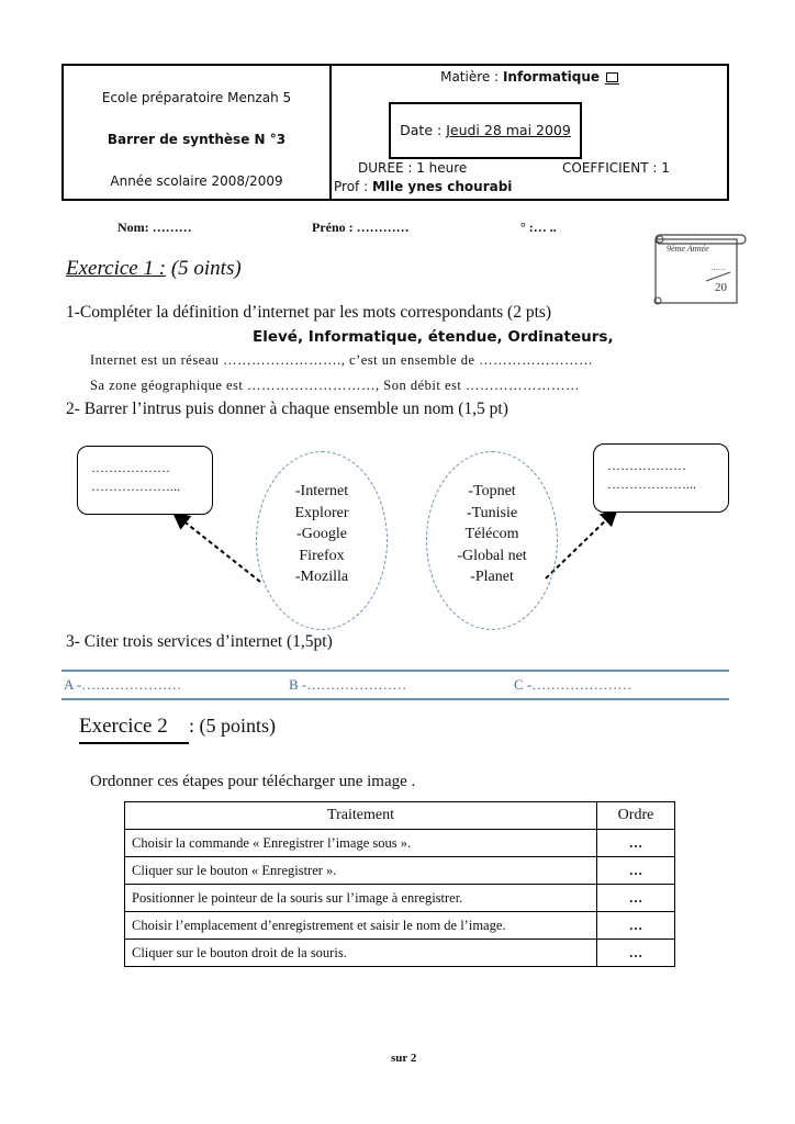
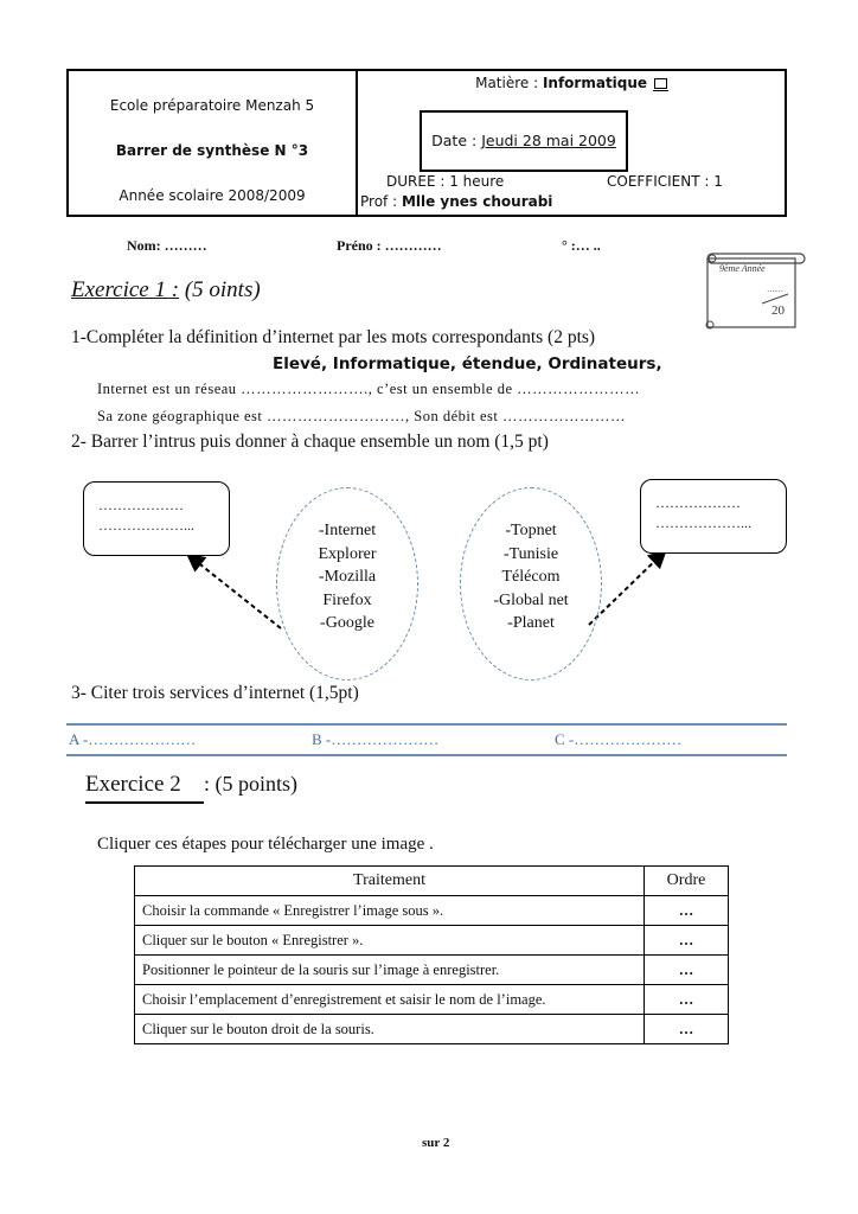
  Ecole préparatoire Menzah 5
  Barrer de synthèse N °3
  Année scolaire 2008/2009
  Matière : Informatique
  Date : Jeudi 28 mai 2009
  DUREE : 1 heure
  COEFFICIENT : 1
  Prof : Mlle ynes chourabi
  Nom: ………
  Préno : …………
  ° :… ..
  9ème Année
  ……
  20
  Exercice 1 : (5 oints)
  1-Compléter la définition d’internet par les mots correspondants (2 pts)
  Elevé, Informatique, étendue, Ordinateurs,
  Internet est un réseau ……………………., c’est un ensemble de ……………………
  Sa zone géographique est ………………………, Son débit est ……………………
  2- Barrer l’intrus puis donner à chaque ensemble un nom (1,5 pt)
  ………………
  ………………...
  ………………
  ………………...
  -Internet
  Explorer
- -Google
+ -Mozilla
  Firefox
- -Mozilla
+ -Google
  -Topnet
  -Tunisie
  Télécom
  -Global net
  -Planet
  3- Citer trois services d’internet (1,5pt)
  A -…………………
  B -…………………
  C -…………………
  Exercice 2 : (5 points)
- Ordonner ces étapes pour télécharger une image .
+ Cliquer ces étapes pour télécharger une image .
  Traitement	Ordre
  Choisir la commande « Enregistrer l’image sous ».	…
  Cliquer sur le bouton « Enregistrer ».	…
  Positionner le pointeur de la souris sur l’image à enregistrer.	…
  Choisir l’emplacement d’enregistrement et saisir le nom de l’image.	…
  Cliquer sur le bouton droit de la souris.	…
  sur 2
